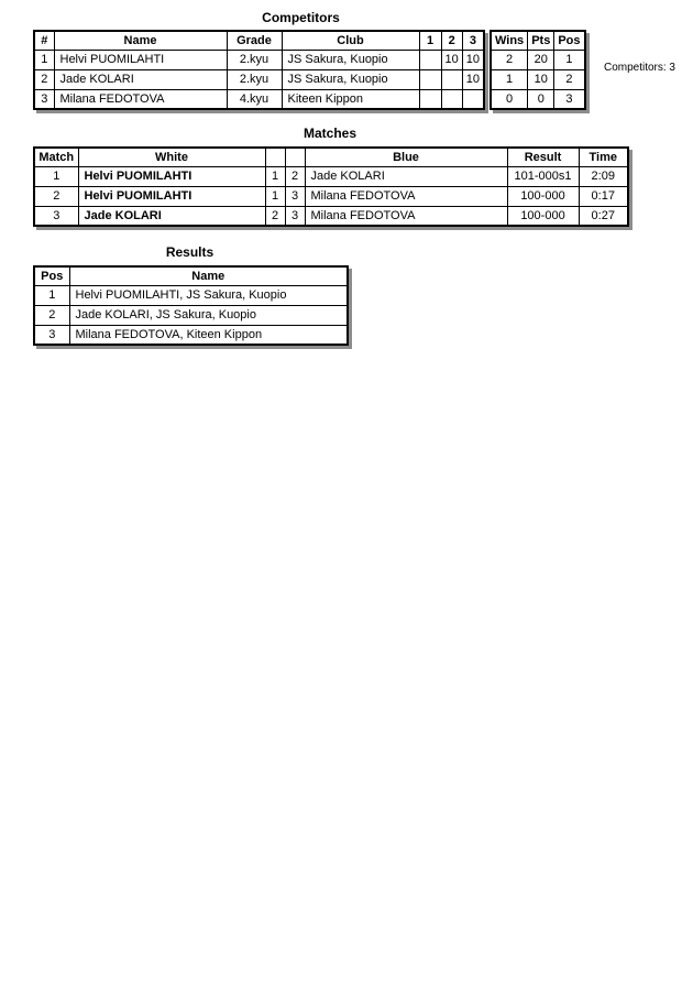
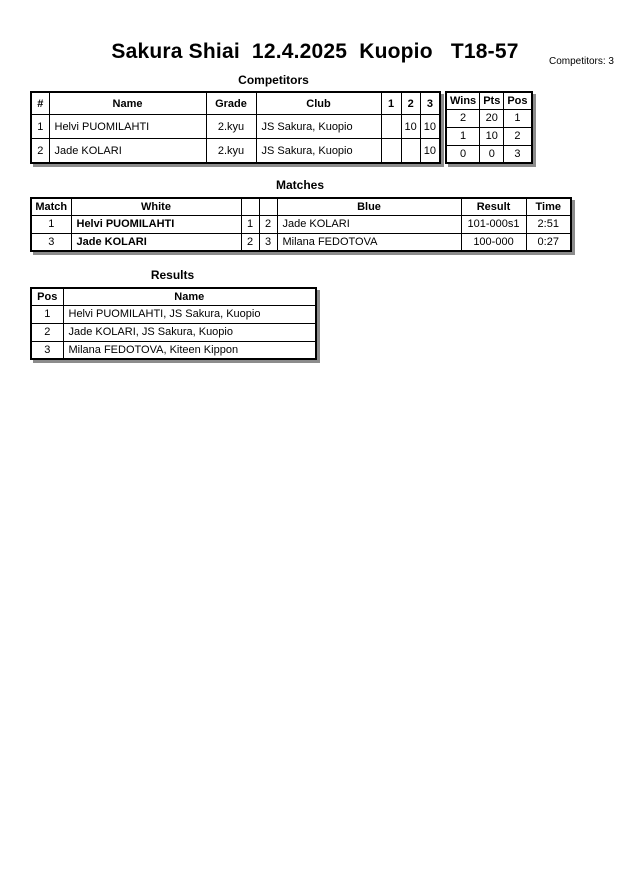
+ Sakura Shiai 12.4.2025 Kuopio T18-57
  Competitors: 3
  Competitors
  #	Name	Grade	Club	1	2	3
  1	Helvi PUOMILAHTI	2.kyu	JS Sakura, Kuopio		10	10
  2	Jade KOLARI	2.kyu	JS Sakura, Kuopio			10
- 3	Milana FEDOTOVA	4.kyu	Kiteen Kippon
  Wins	Pts	Pos
  2	20	1
  1	10	2
  0	0	3
  Matches
  Match	White			Blue	Result	Time
- 1	Helvi PUOMILAHTI	1	2	Jade KOLARI	101-000s1	2:09
+ 1	Helvi PUOMILAHTI	1	2	Jade KOLARI	101-000s1	2:51
- 2	Helvi PUOMILAHTI	1	3	Milana FEDOTOVA	100-000	0:17
  3	Jade KOLARI	2	3	Milana FEDOTOVA	100-000	0:27
  Results
  Pos	Name
  1	Helvi PUOMILAHTI, JS Sakura, Kuopio
  2	Jade KOLARI, JS Sakura, Kuopio
  3	Milana FEDOTOVA, Kiteen Kippon
